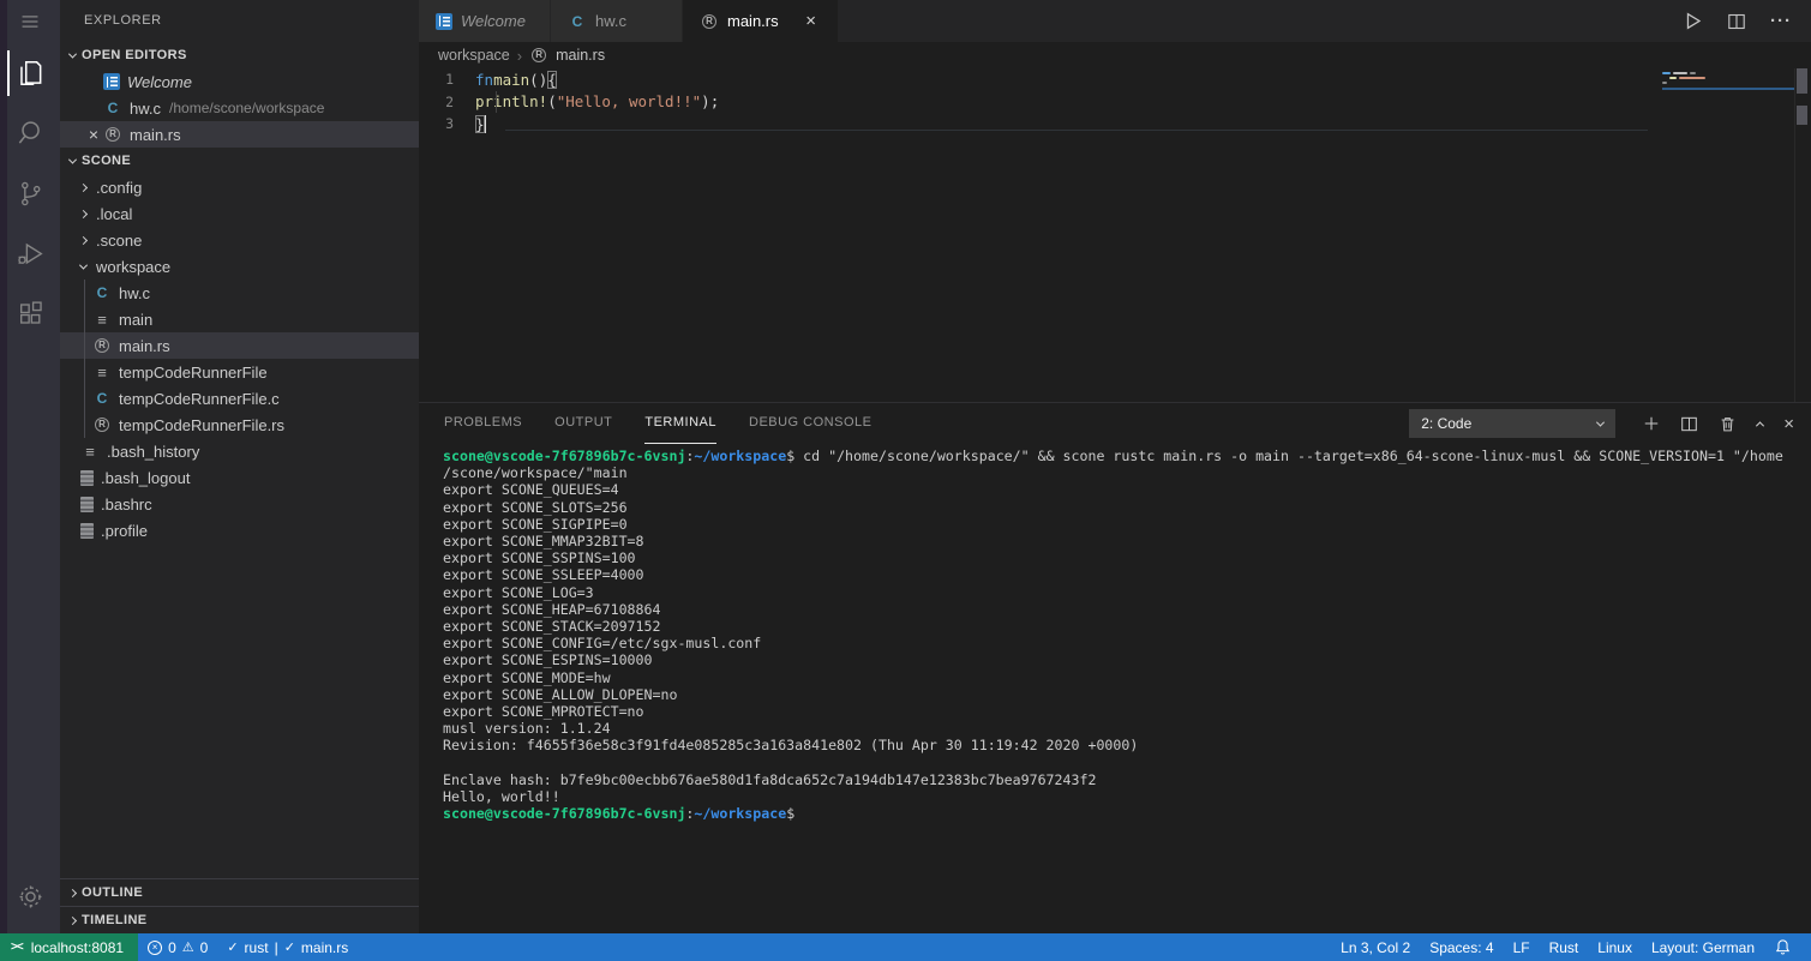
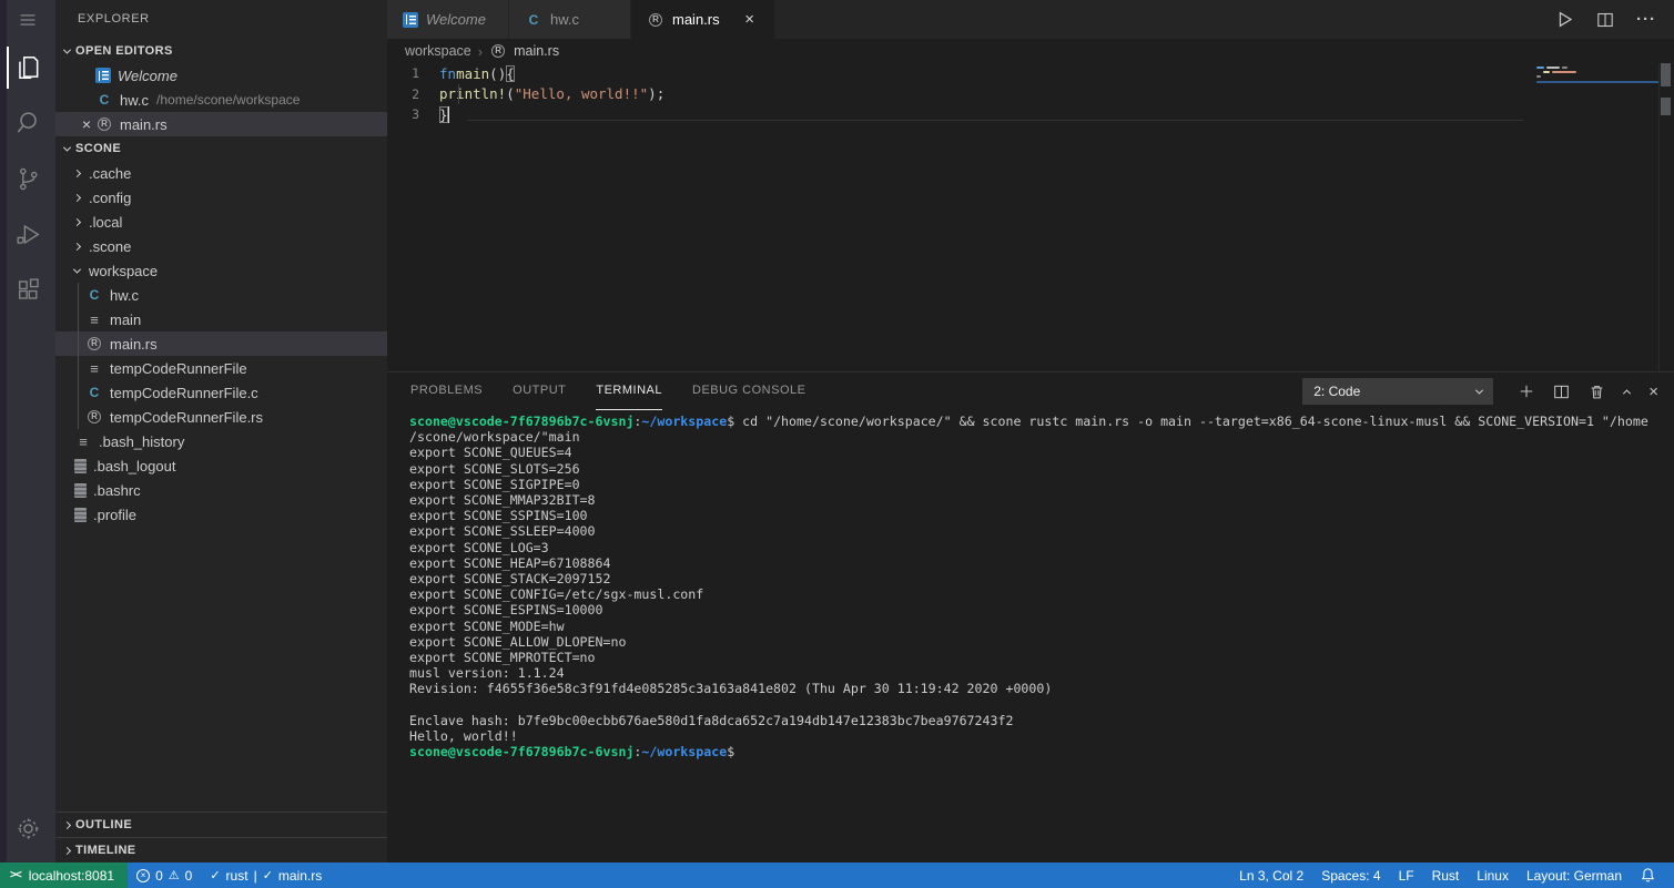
  EXPLORER
  OPEN EDITORS
  Welcome
  C
  hw.c
  /home/scone/workspace
  ×
  R
  main.rs
  SCONE
+ .cache
  .config
  .local
  .scone
  workspace
  C
  hw.c
  ≡
  main
  R
  main.rs
  ≡
  tempCodeRunnerFile
  C
  tempCodeRunnerFile.c
  R
  tempCodeRunnerFile.rs
  ≡
  .bash_history
  .bash_logout
  .bashrc
  .profile
  OUTLINE
  TIMELINE
  Welcome
  C
  hw.c
  R
  main.rs
  ×
  ···
  workspace
  ›
  R
  main.rs
  1
  fn
  main
  ()
  {
  2
  println!
  (
  "Hello, world!!"
  );
  3
  }
  PROBLEMS
  OUTPUT
  TERMINAL
  DEBUG CONSOLE
  2: Code
  ×
  scone@vscode-7f67896b7c-6vsnj:~/workspace$ cd "/home/scone/workspace/" && scone rustc main.rs -o main --target=x86_64-scone-linux-musl && SCONE_VERSION=1 "/home
  /scone/workspace/"main
  export SCONE_QUEUES=4
  export SCONE_SLOTS=256
  export SCONE_SIGPIPE=0
  export SCONE_MMAP32BIT=8
  export SCONE_SSPINS=100
  export SCONE_SSLEEP=4000
  export SCONE_LOG=3
  export SCONE_HEAP=67108864
  export SCONE_STACK=2097152
  export SCONE_CONFIG=/etc/sgx-musl.conf
  export SCONE_ESPINS=10000
  export SCONE_MODE=hw
  export SCONE_ALLOW_DLOPEN=no
  export SCONE_MPROTECT=no
  musl version: 1.1.24
  Revision: f4655f36e58c3f91fd4e085285c3a163a841e802 (Thu Apr 30 11:19:42 2020 +0000)
  Enclave hash: b7fe9bc00ecbb676ae580d1fa8dca652c7a194db147e12383bc7bea9767243f2
  Hello, world!!
  scone@vscode-7f67896b7c-6vsnj:~/workspace$
  ><
  localhost:8081
  ×
  0
  ⚠
  0
  ✓
  rust
  |
  ✓
  main.rs
  Ln 3, Col 2
  Spaces: 4
  LF
  Rust
  Linux
  Layout: German
